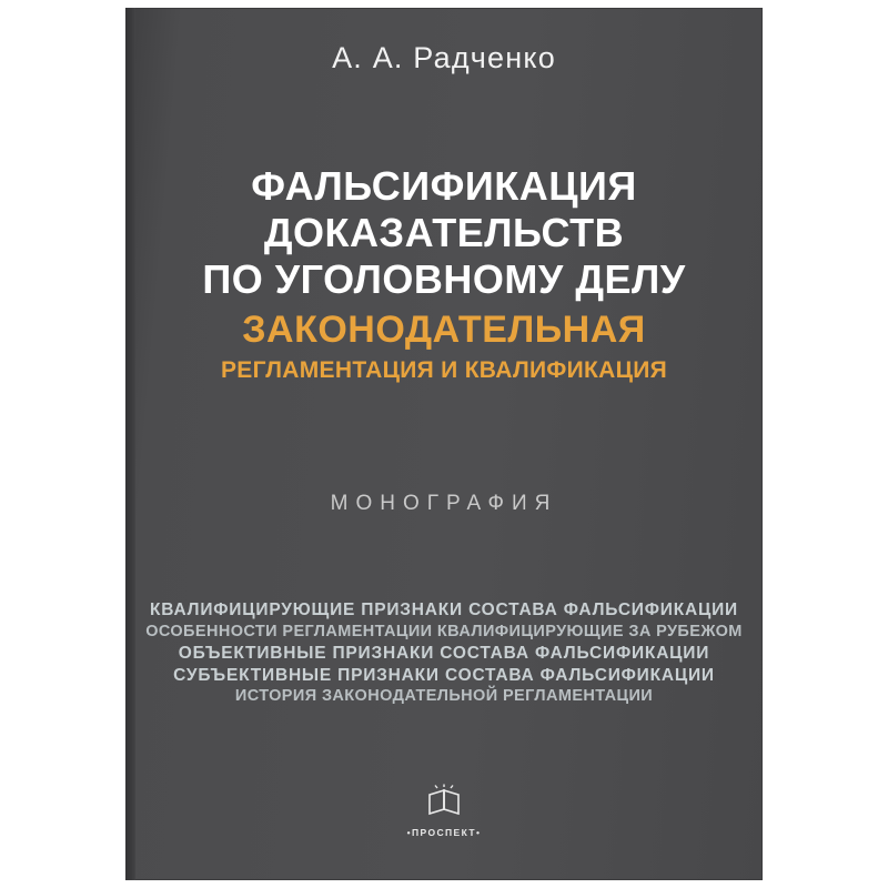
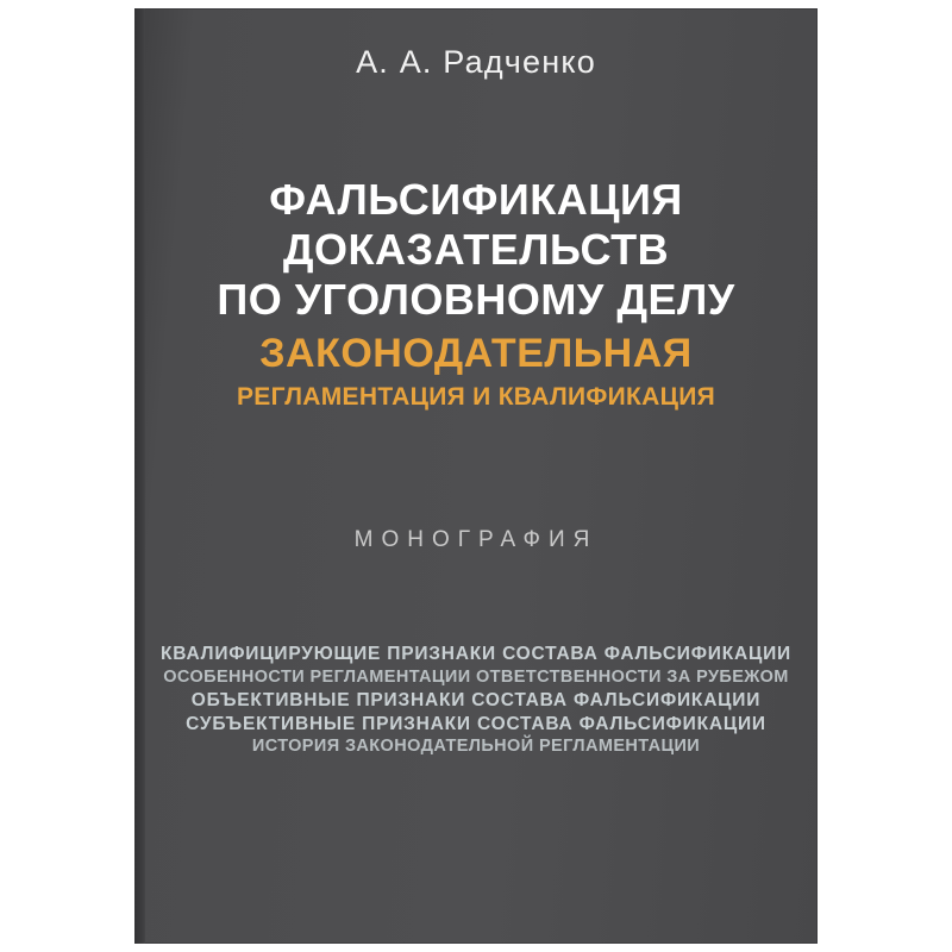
  А. А. Радченко
  ФАЛЬСИФИКАЦИЯ
  ДОКАЗАТЕЛЬСТВ
  ПО УГОЛОВНОМУ ДЕЛУ
  ЗАКОНОДАТЕЛЬНАЯ
  РЕГЛАМЕНТАЦИЯ И КВАЛИФИКАЦИЯ
  МОНОГРАФИЯ
  КВАЛИФИЦИРУЮЩИЕ ПРИЗНАКИ СОСТАВА ФАЛЬСИФИКАЦИИ
- ОСОБЕННОСТИ РЕГЛАМЕНТАЦИИ КВАЛИФИЦИРУЮЩИЕ ЗА РУБЕЖОМ
+ ОСОБЕННОСТИ РЕГЛАМЕНТАЦИИ ОТВЕТСТВЕННОСТИ ЗА РУБЕЖОМ
  ОБЪЕКТИВНЫЕ ПРИЗНАКИ СОСТАВА ФАЛЬСИФИКАЦИИ
  СУБЪЕКТИВНЫЕ ПРИЗНАКИ СОСТАВА ФАЛЬСИФИКАЦИИ
  ИСТОРИЯ ЗАКОНОДАТЕЛЬНОЙ РЕГЛАМЕНТАЦИИ
- •ПРОСПЕКТ•
